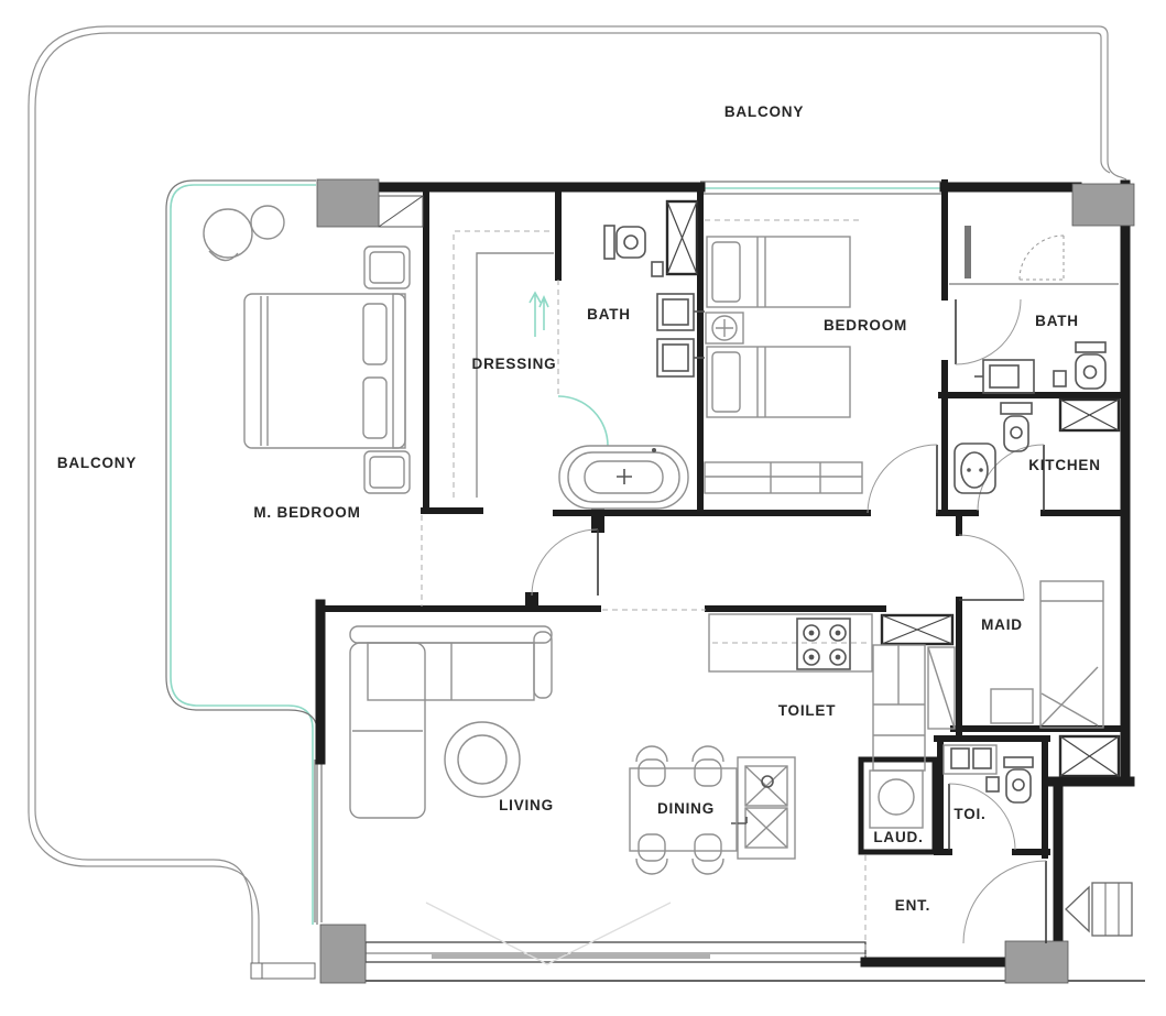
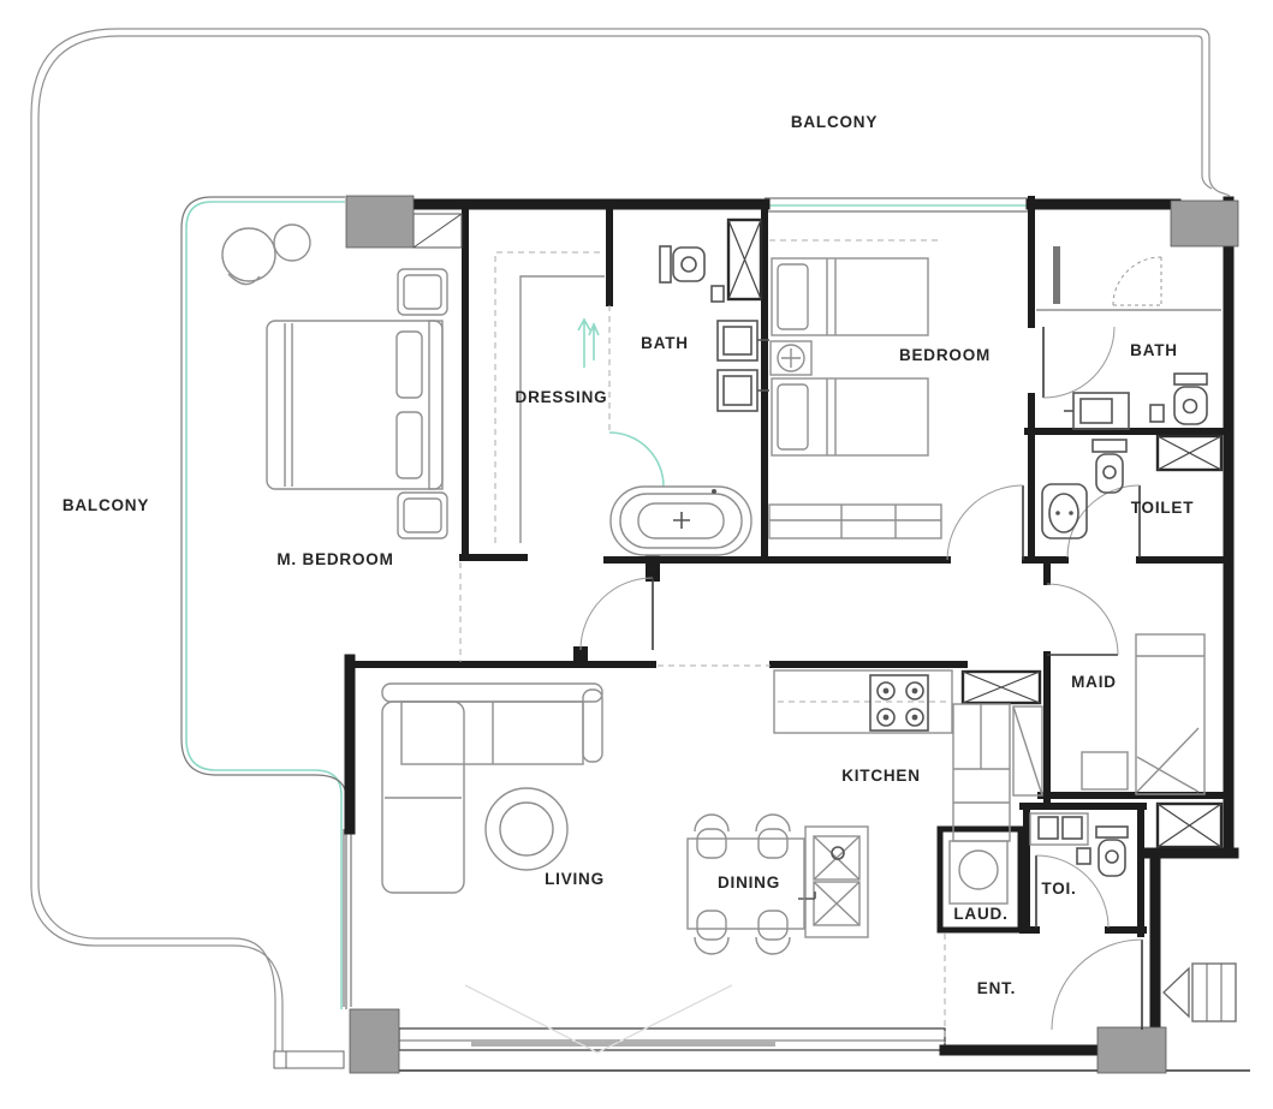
  BALCONY
  BALCONY
  M. BEDROOM
  DRESSING
  BATH
  BEDROOM
  BATH
- KITCHEN
+ TOILET
  MAID
- TOILET
+ KITCHEN
  LIVING
  DINING
  LAUD.
  TOI.
  ENT.
